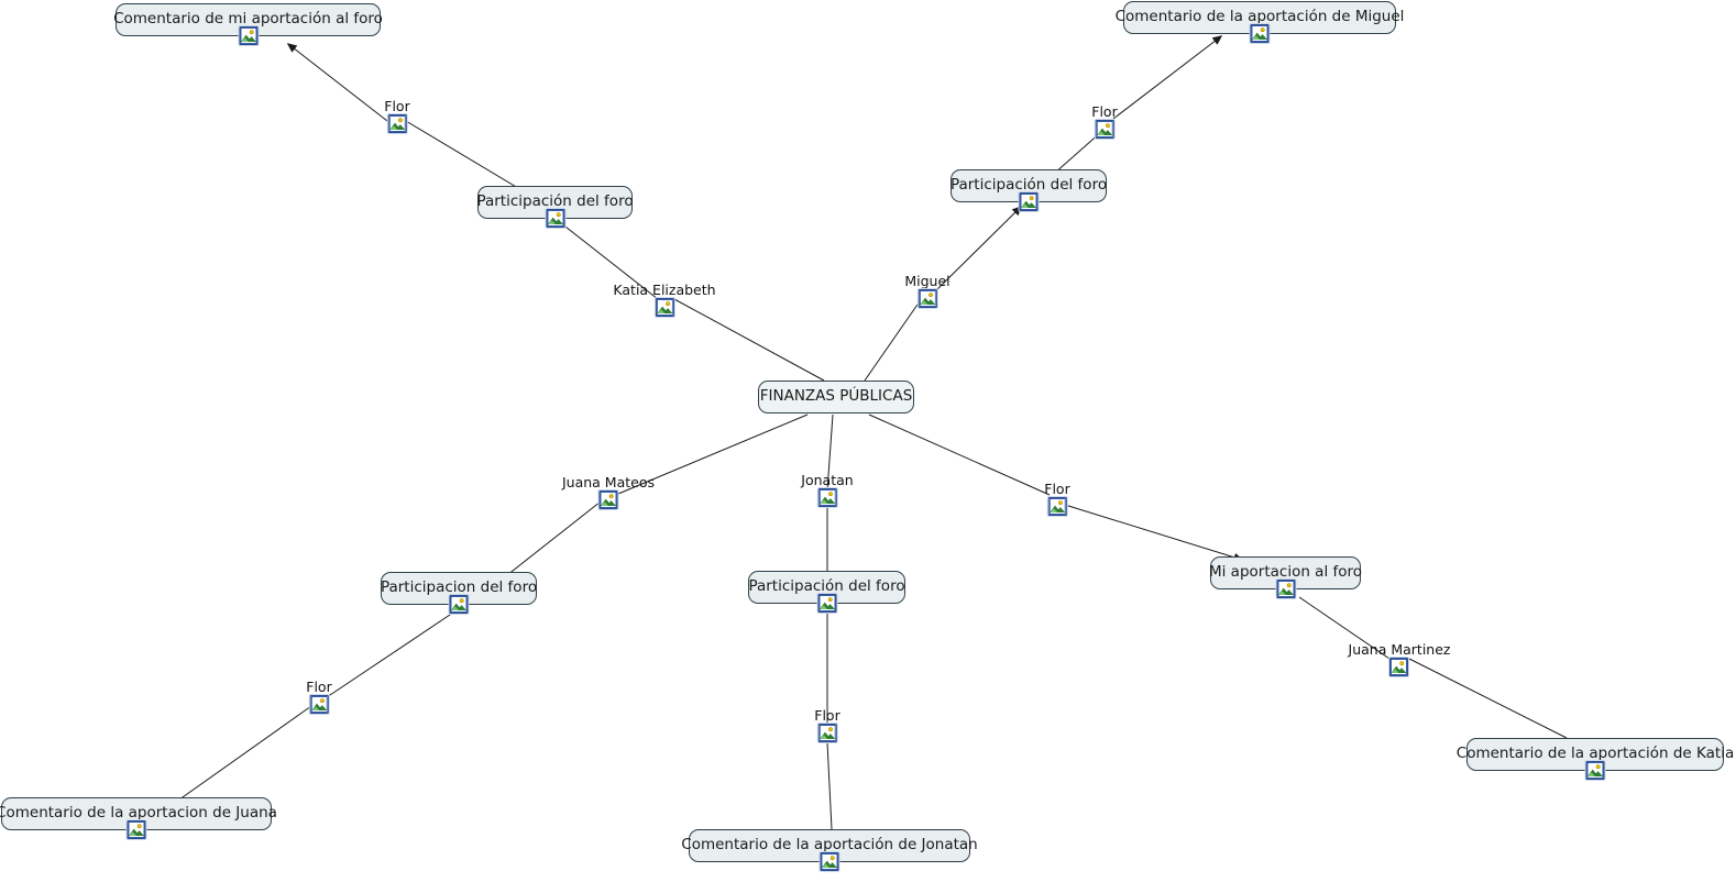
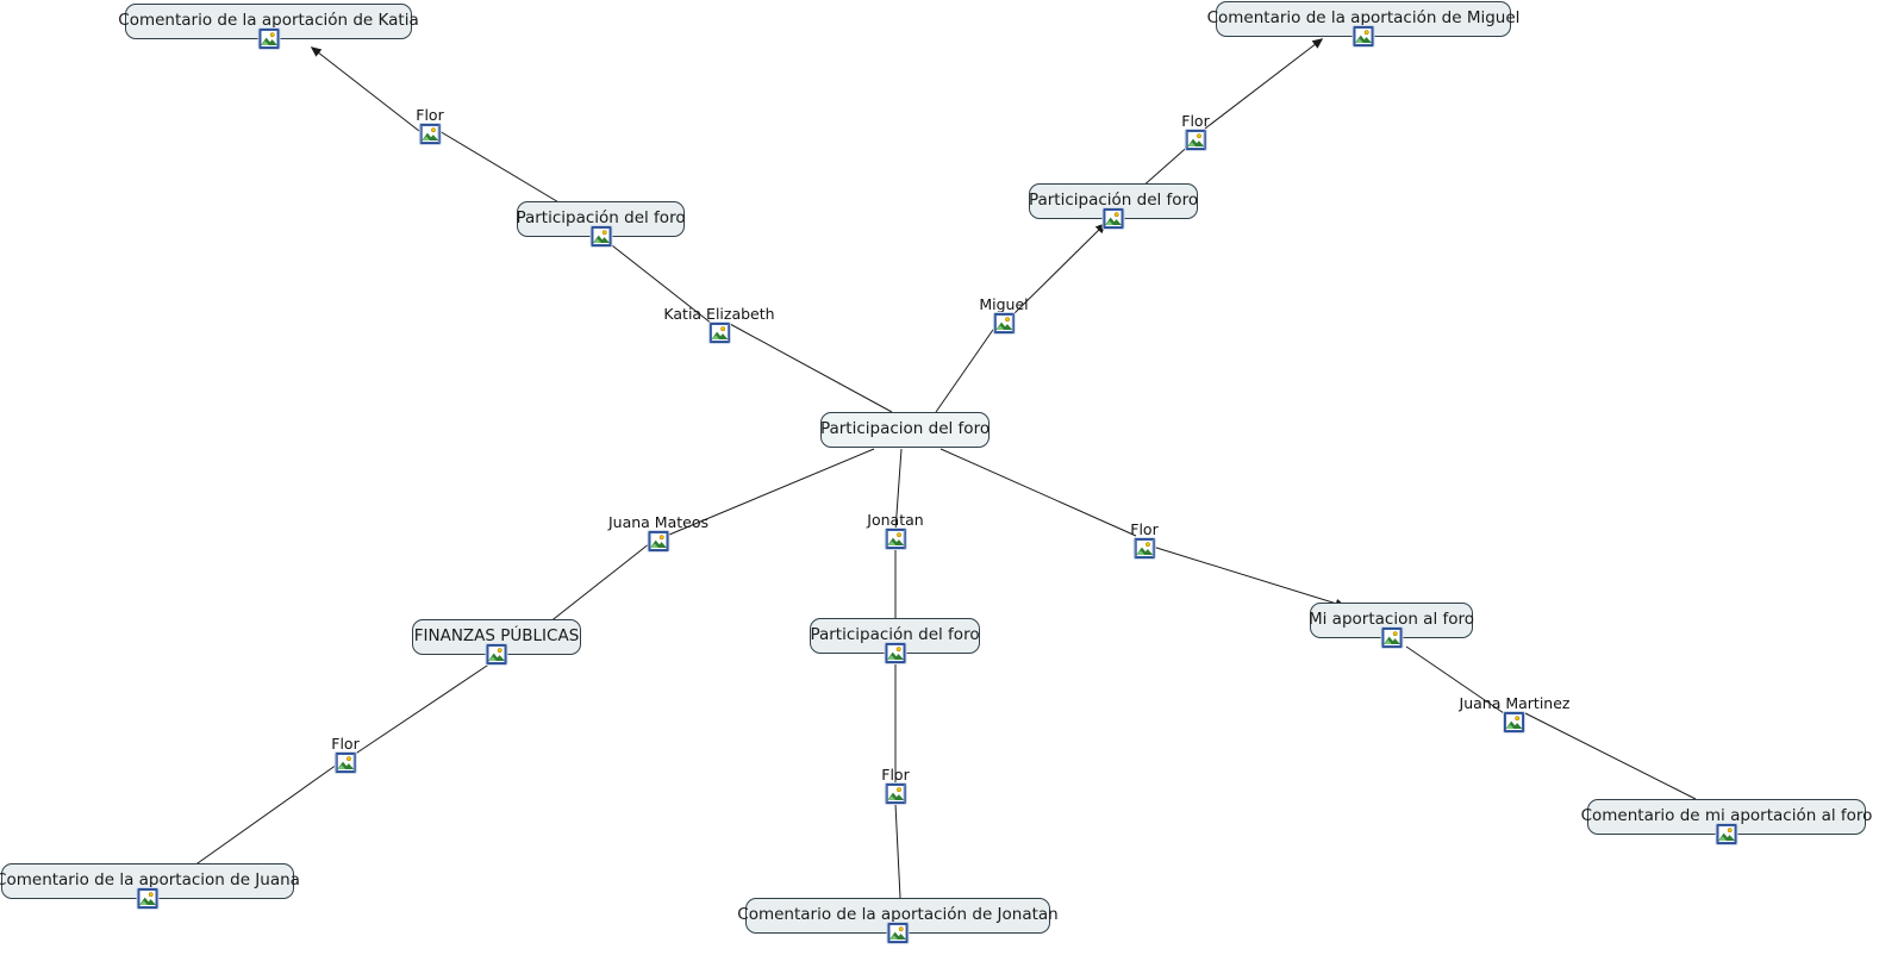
- FINANZAS PÚBLICAS
+ Participacion del foro
  Participación del foro
- Comentario de mi aportación al foro
+ Comentario de la aportación de Katia
  Participación del foro
  Comentario de la aportación de Miguel
- Participacion del foro
+ FINANZAS PÚBLICAS
  Comentario de la aportacion de Juana
  Participación del foro
  Comentario de la aportación de Jonatan
  Mi aportacion al foro
- Comentario de la aportación de Katia
+ Comentario de mi aportación al foro
  Katia Elizabeth
  Flor
  Miguel
  Flor
  Juana Mateos
  Flor
  Jonatan
  Flor
  Flor
  Juana Martinez
